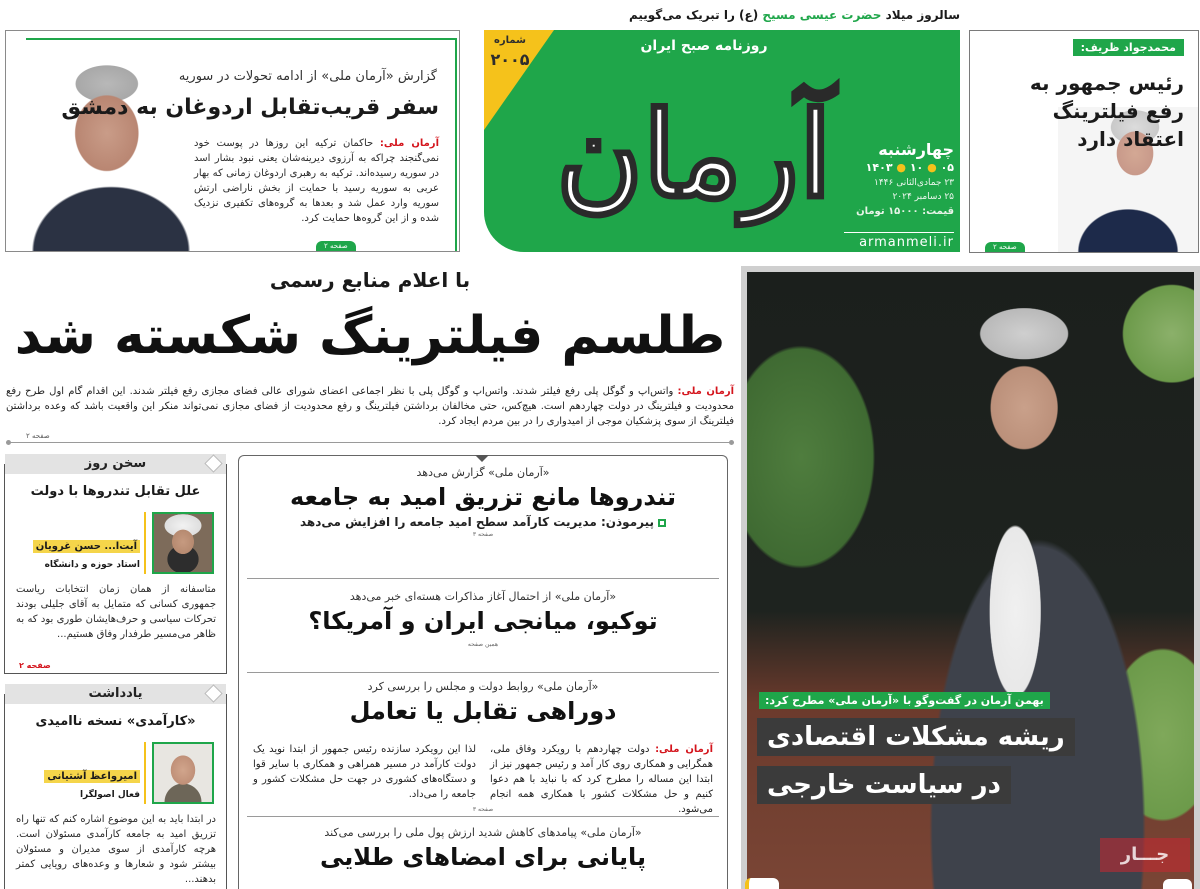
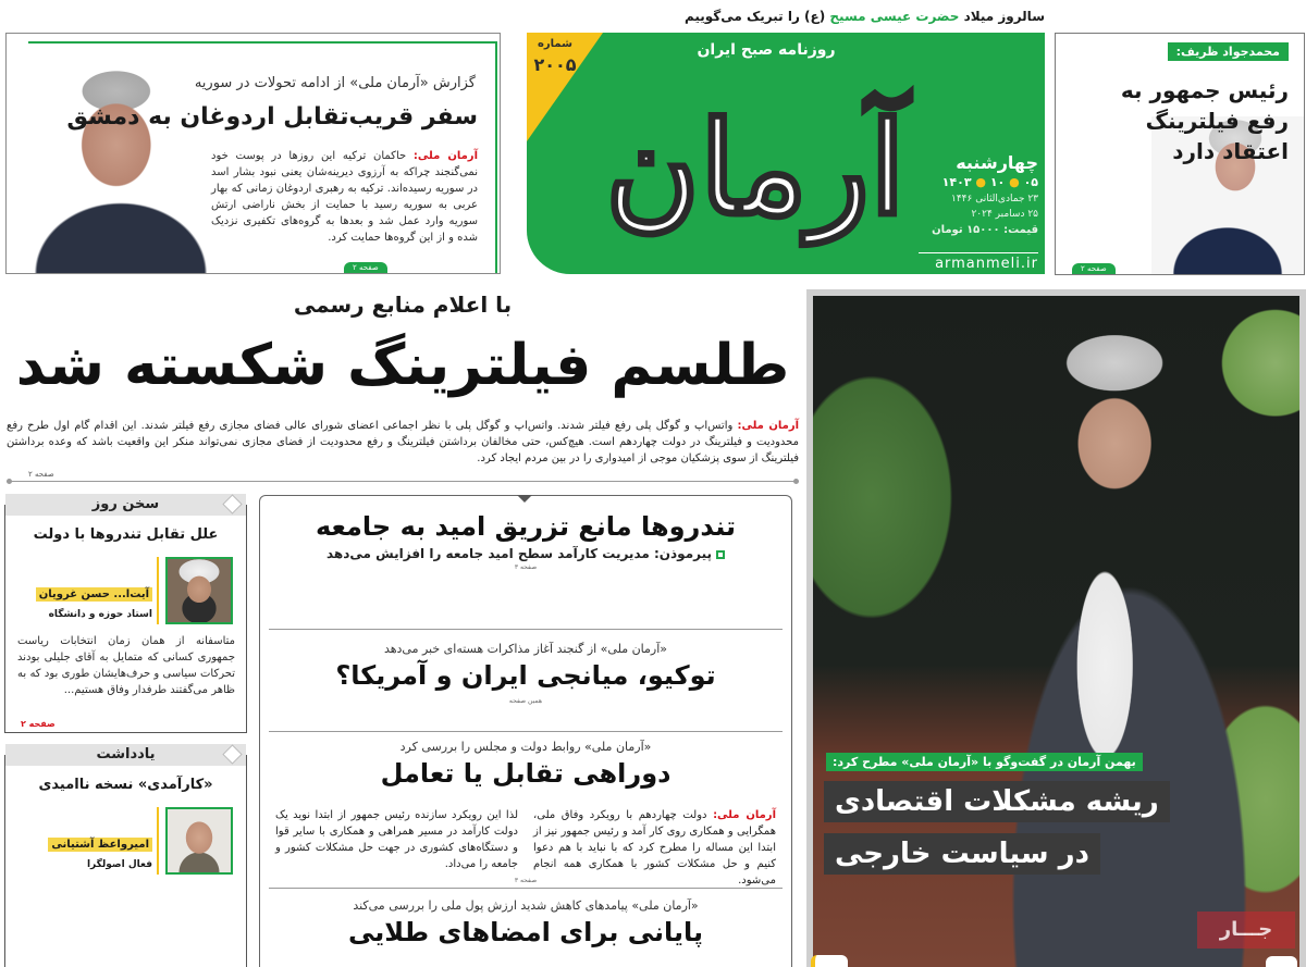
  سالروز میلاد حضرت عیسی مسیح (ع) را تبریک می‌گوییم
  شماره
  ۲۰۰۵
  روزنامه صبح ایران
  چهارشنبه
  ۰۵ ● ۱۰ ● ۱۴۰۳
  ۲۳ جمادی‌الثانی ۱۴۴۶
  ۲۵ دسامبر ۲۰۲۴
  قیمت: ۱۵۰۰۰ تومان
  armanmeli.ir
  محمدجواد ظریف:
  رئیس جمهور به رفع فیلترینگ اعتقاد دارد
  صفحه ۲
  گزارش «آرمان ملی» از ادامه تحولات در سوریه
  سفر قریب‌تقابل اردوغان به دمشق
  آرمان ملی: حاکمان ترکیه این روزها در پوست خود نمی‌گنجند چراکه به آرزوی دیرینه‌شان یعنی نبود بشار اسد در سوریه رسیده‌اند. ترکیه به رهبری اردوغان زمانی که بهار عربی به سوریه رسید با حمایت از بخش ناراضی ارتش سوریه وارد عمل شد و بعدها به گروه‌های تکفیری نزدیک شده و از این گروه‌ها حمایت کرد.
  صفحه ۲
  با اعلام منابع رسمی
  طلسم فیلترینگ شکسته شد
  آرمان ملی: واتس‌اپ و گوگل پلی رفع فیلتر شدند. واتس‌اپ و گوگل پلی با نظر اجماعی اعضای شورای عالی فضای مجازی رفع فیلتر شدند. این اقدام گام اول طرح رفع محدودیت و فیلترینگ در دولت چهاردهم است. هیچ‌کس، حتی مخالفان برداشتن فیلترینگ و رفع محدودیت از فضای مجازی نمی‌تواند منکر این واقعیت باشد که وعده برداشتن فیلترینگ از سوی پزشکیان موجی از امیدواری را در بین مردم ایجاد کرد.
  صفحه ۲
  سخن روز
  علل تقابل تندروها با دولت
  آیت‌ا... حسن غرویان
  استاد حوزه و دانشگاه
- متاسفانه از همان زمان انتخابات ریاست جمهوری کسانی که متمایل به آقای جلیلی بودند تحرکات سیاسی و حرف‌هایشان طوری بود که به ظاهر می‌مسیر طرفدار وفاق هستیم...
+ متاسفانه از همان زمان انتخابات ریاست جمهوری کسانی که متمایل به آقای جلیلی بودند تحرکات سیاسی و حرف‌هایشان طوری بود که به ظاهر می‌گفتند طرفدار وفاق هستیم...
  صفحه ۲
  یادداشت
  «کارآمدی» نسخه ناامیدی
  امیرواعظ آشتیانی
  فعال اصولگرا
- در ابتدا باید به این موضوع اشاره کنم که تنها راه تزریق امید به جامعه کارآمدی مسئولان است. هرچه کارآمدی از سوی مدیران و مسئولان بیشتر شود و شعارها و وعده‌های رویایی کمتر بدهند...
- «آرمان ملی» گزارش می‌دهد
  تندروها مانع تزریق امید به جامعه
  پیرموذن: مدیریت کارآمد سطح امید جامعه را افزایش می‌دهد
- «آرمان ملی» از احتمال آغاز مذاکرات هسته‌ای خبر می‌دهد
+ «آرمان ملی» از گنجند آغاز مذاکرات هسته‌ای خبر می‌دهد
  توکیو، میانجی ایران و آمریکا؟
  «آرمان ملی» روابط دولت و مجلس را بررسی کرد
  دوراهی تقابل یا تعامل
  آرمان ملی: دولت چهاردهم با رویکرد وفاق ملی، همگرایی و همکاری روی کار آمد و رئیس جمهور نیز از ابتدا این مساله را مطرح کرد که با نباید با هم دعوا کنیم و حل مشکلات کشور با همکاری همه انجام می‌شود.
  لذا این رویکرد سازنده رئیس جمهور از ابتدا نوید یک دولت کارآمد در مسیر همراهی و همکاری با سایر قوا و دستگاه‌های کشوری در جهت حل مشکلات کشور و جامعه را می‌داد.
  «آرمان ملی» پیامدهای کاهش شدید ارزش پول ملی را بررسی می‌کند
  پایانی برای امضاهای طلایی
  بهمن آرمان در گفت‌وگو با «آرمان ملی» مطرح کرد:
  ریشه مشکلات اقتصادی
  در سیاست خارجی
  جـــار
